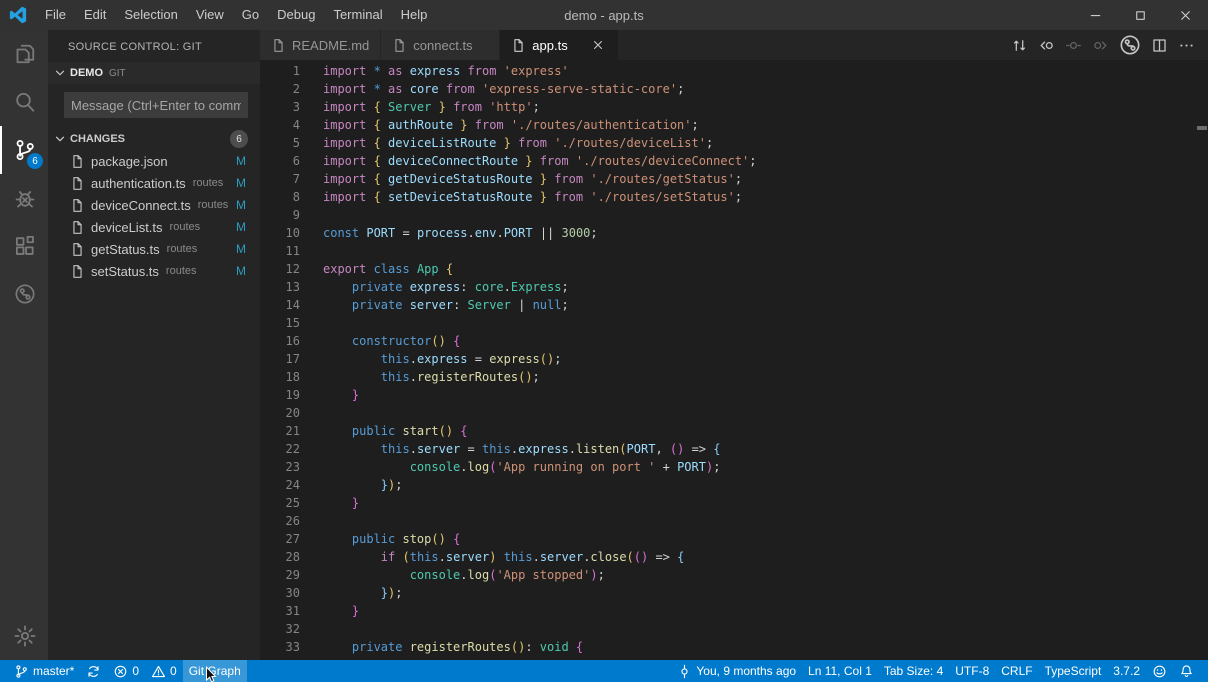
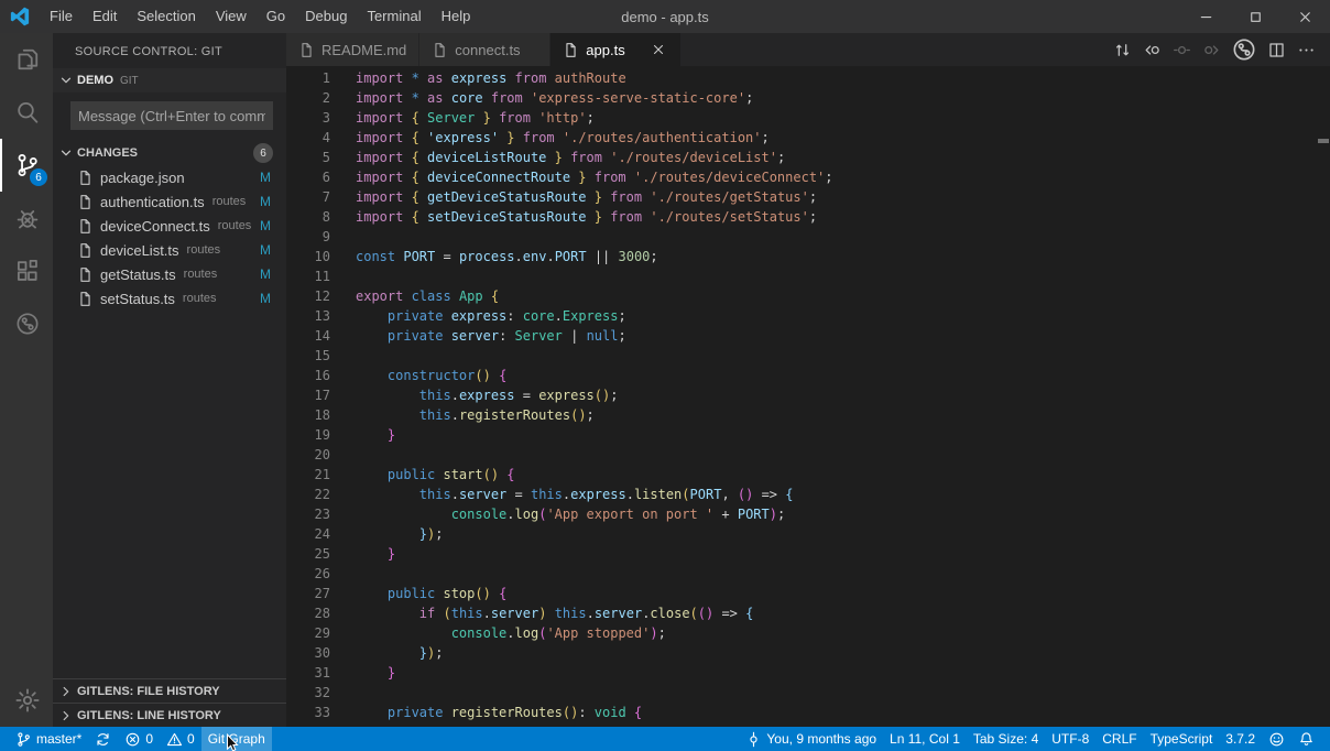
  File
  Edit
  Selection
  View
  Go
  Debug
  Terminal
  Help
  demo - app.ts
  6
  SOURCE CONTROL: GIT
  DEMO
  GIT
  Message (Ctrl+Enter to comm
  CHANGES
  6
  package.json
  M
  authentication.ts
  routes
  M
  deviceConnect.ts
  routes
  M
  deviceList.ts
  routes
  M
  getStatus.ts
  routes
  M
  setStatus.ts
  routes
  M
+ GITLENS: FILE HISTORY
+ GITLENS: LINE HISTORY
  README.md
  connect.ts
  app.ts
  1
- import * as express from 'express'
+ import * as express from authRoute
  2
  import * as core from 'express-serve-static-core';
  3
  import { Server } from 'http';
  4
- import { authRoute } from './routes/authentication';
+ import { 'express' } from './routes/authentication';
  5
  import { deviceListRoute } from './routes/deviceList';
  6
  import { deviceConnectRoute } from './routes/deviceConnect';
  7
  import { getDeviceStatusRoute } from './routes/getStatus';
  8
  import { setDeviceStatusRoute } from './routes/setStatus';
  9
  10
  const PORT = process.env.PORT || 3000;
  11
  12
  export class App {
  13
  private express: core.Express;
  14
  private server: Server | null;
  15
  16
  constructor() {
  17
  this.express = express();
  18
  this.registerRoutes();
  19
  }
  20
  21
  public start() {
  22
  this.server = this.express.listen(PORT, () => {
  23
- console.log('App running on port ' + PORT);
+ console.log('App export on port ' + PORT);
  24
  });
  25
  }
  26
  27
  public stop() {
  28
  if (this.server) this.server.close(() => {
  29
  console.log('App stopped');
  30
  });
  31
  }
  32
  33
  private registerRoutes(): void {
  master*
  0
  0
  Git Graph
  You, 9 months ago
  Ln 11, Col 1
  Tab Size: 4
  UTF-8
  CRLF
  TypeScript
  3.7.2
